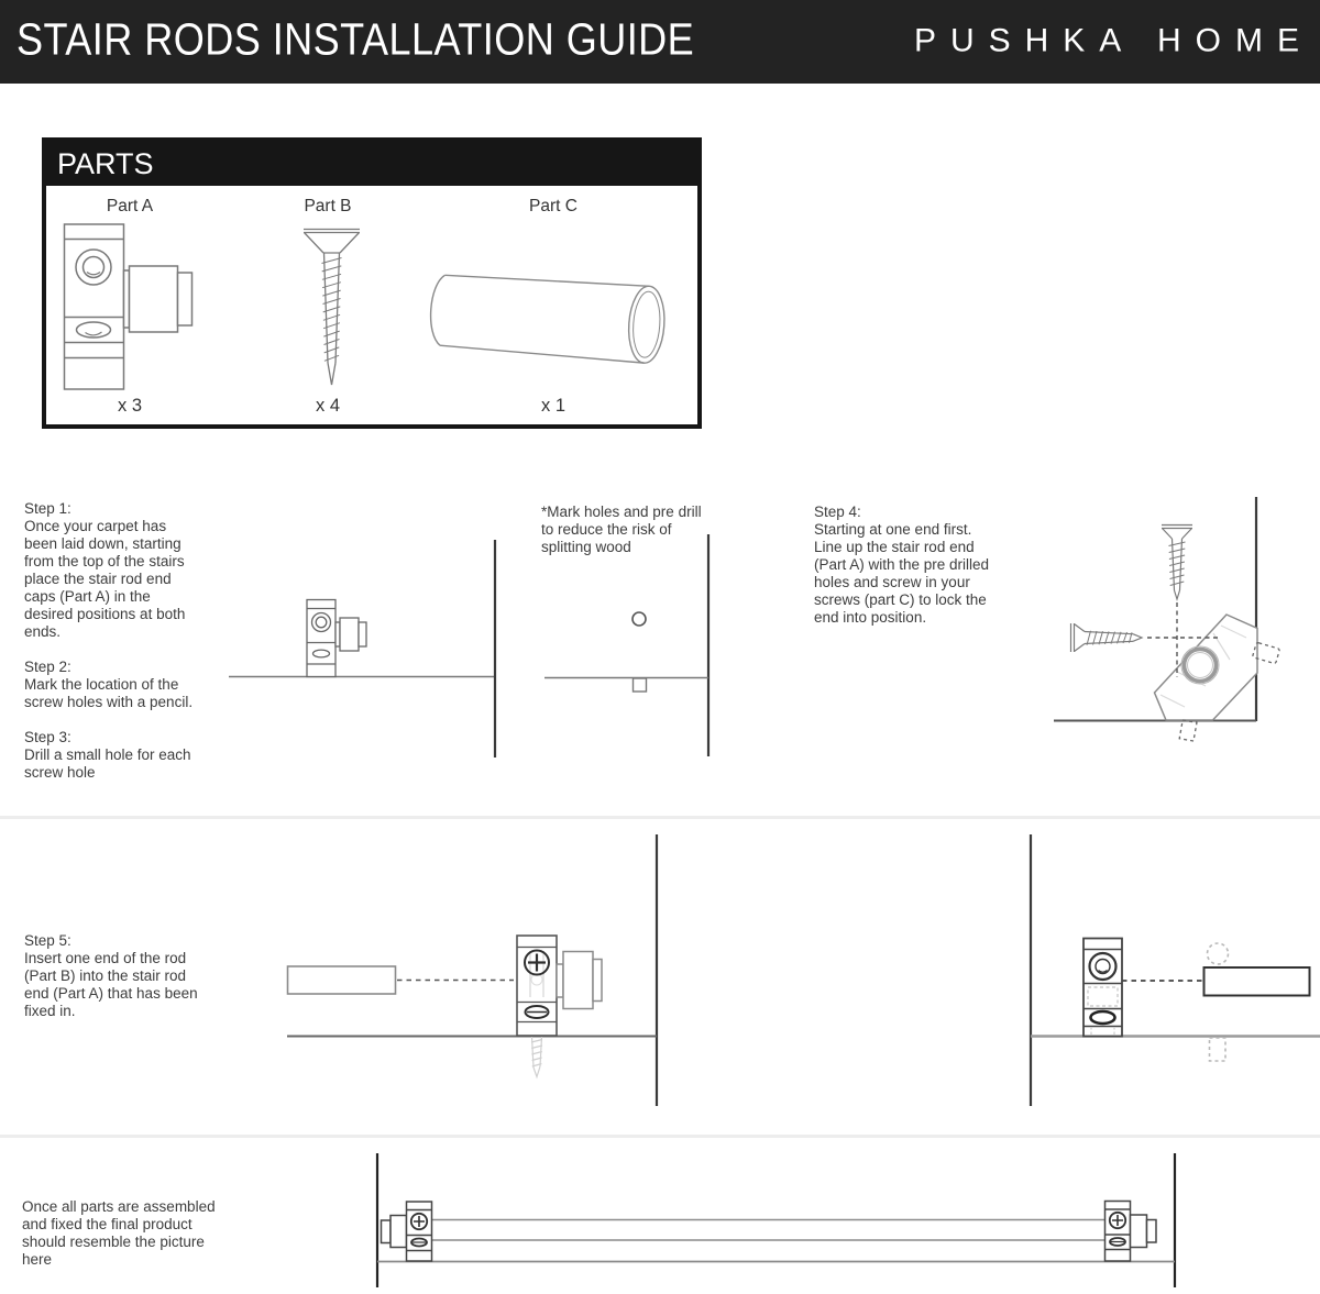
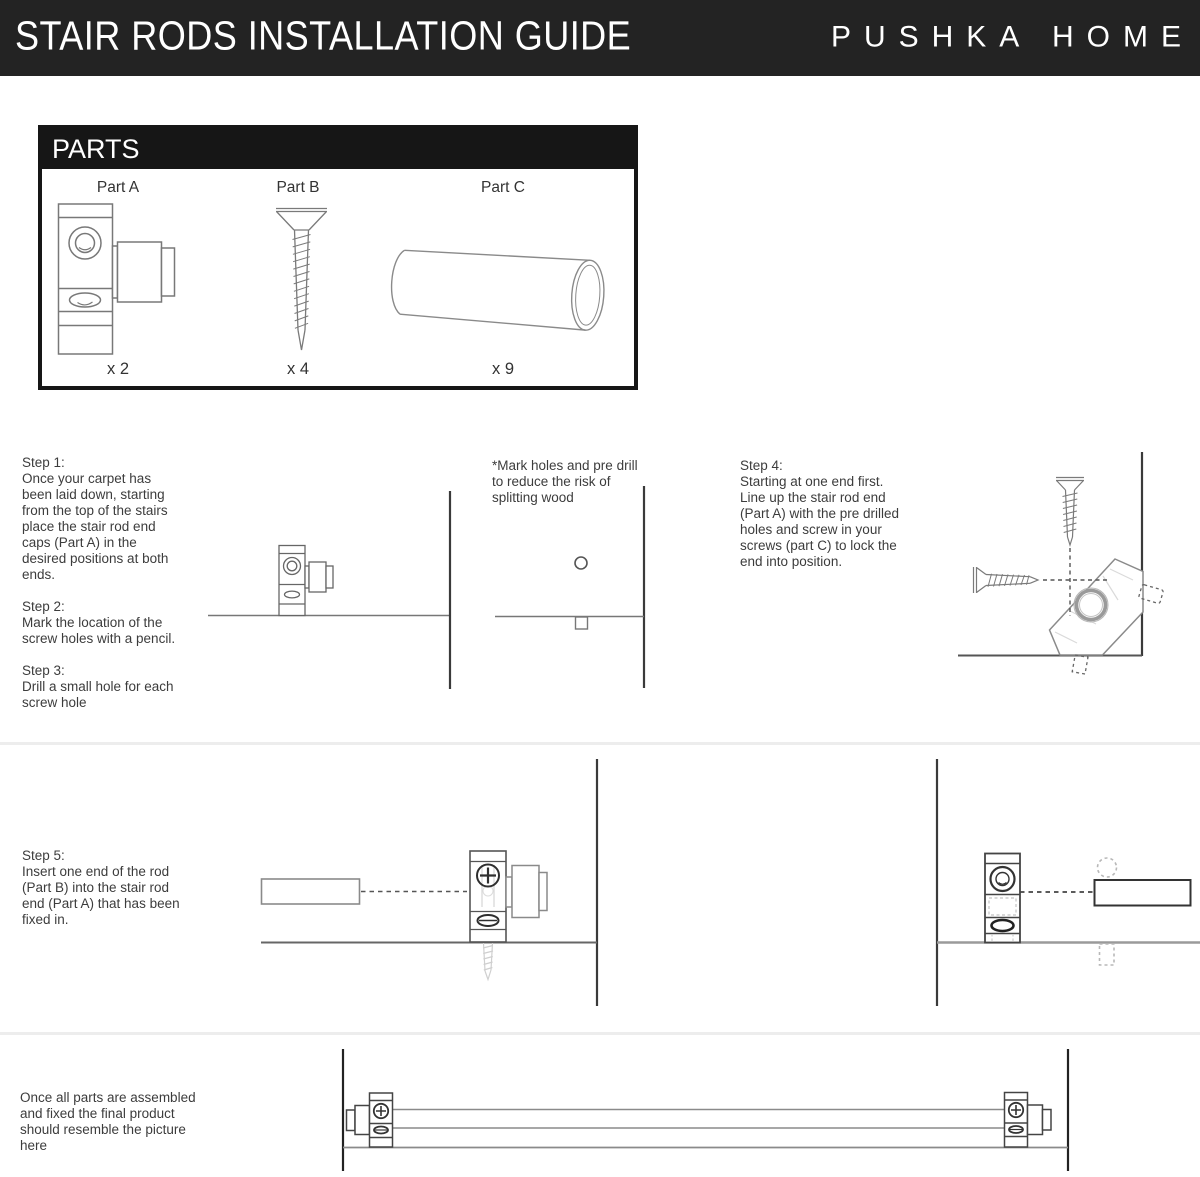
  STAIR RODS INSTALLATION GUIDE
  PUSHKA HOME
  PARTS
  Part A
  Part B
  Part C
- x 3
+ x 2
  x 4
- x 1
+ x 9
  Step 1:
  Once your carpet has
  been laid down, starting
  from the top of the stairs
  place the stair rod end
  caps (Part A) in the
  desired positions at both
  ends.
  Step 2:
  Mark the location of the
  screw holes with a pencil.
  Step 3:
  Drill a small hole for each
  screw hole
  *Mark holes and pre drill
  to reduce the risk of
  splitting wood
  Step 4:
  Starting at one end first.
  Line up the stair rod end
  (Part A) with the pre drilled
  holes and screw in your
  screws (part C) to lock the
  end into position.
  Step 5:
  Insert one end of the rod
  (Part B) into the stair rod
  end (Part A) that has been
  fixed in.
  Once all parts are assembled
  and fixed the final product
  should resemble the picture
  here
